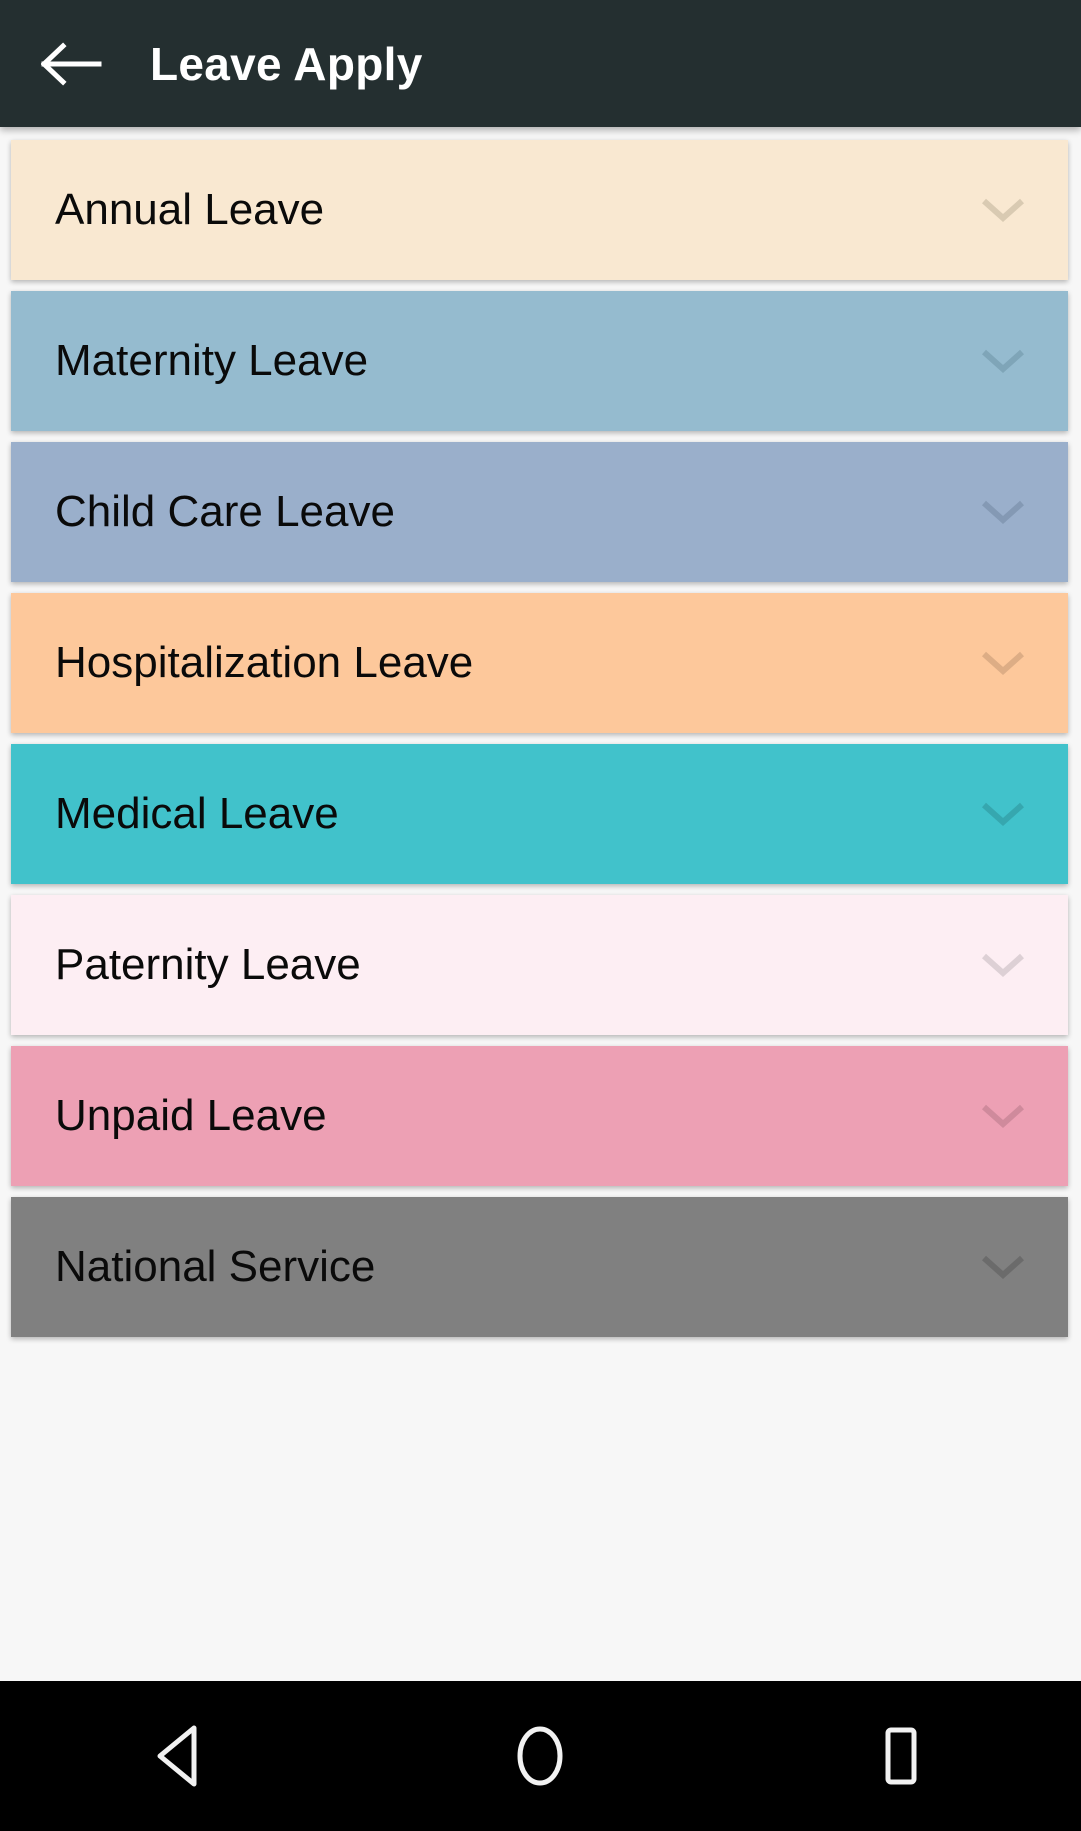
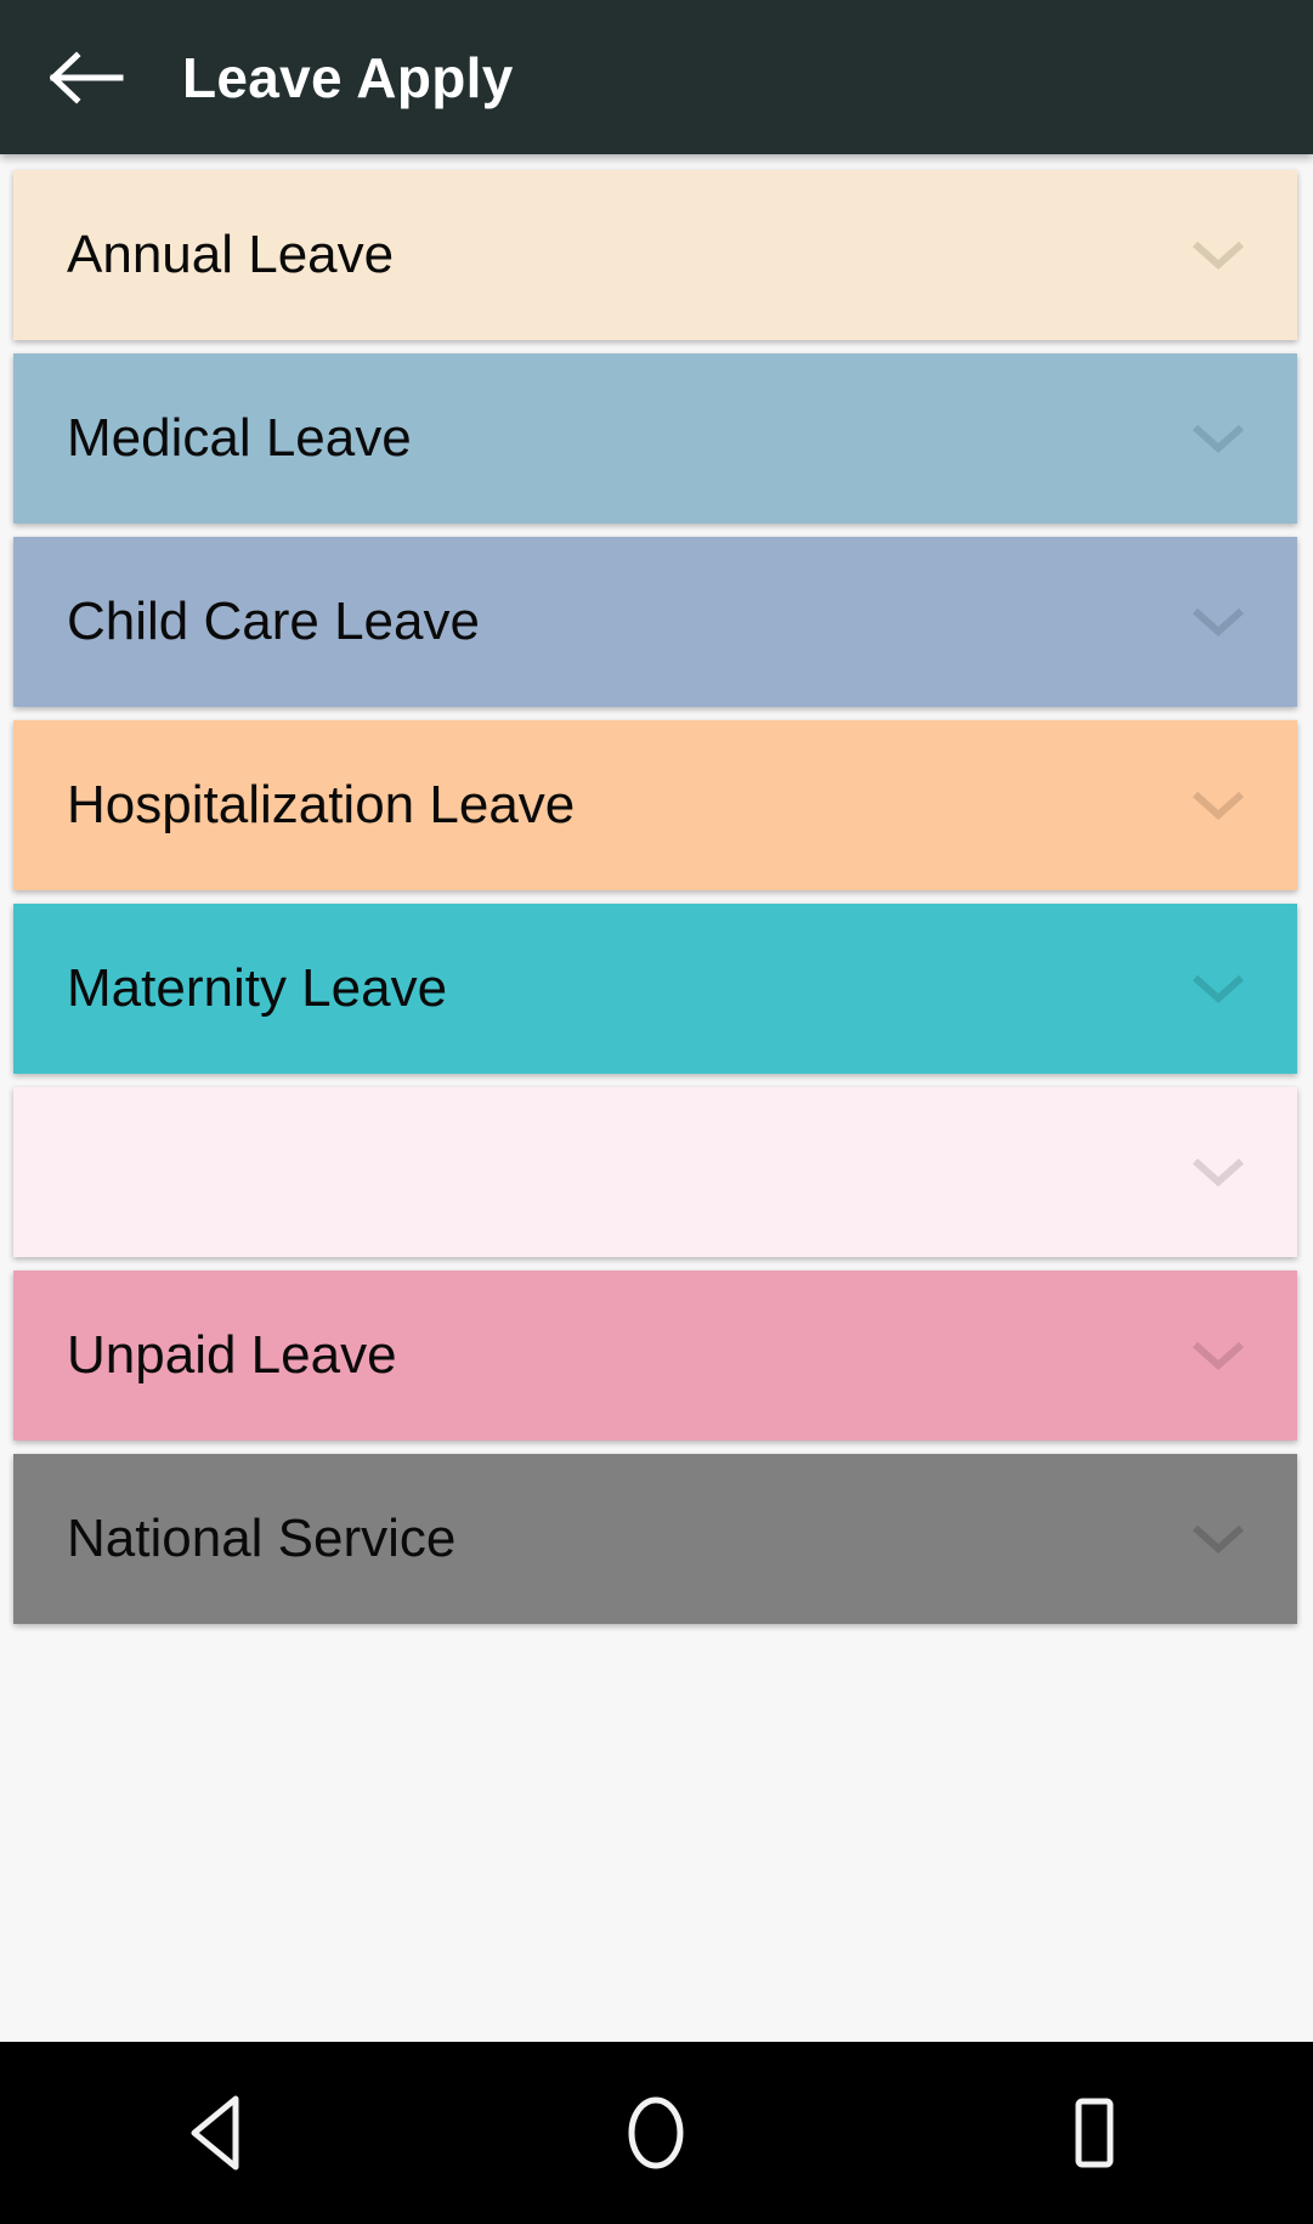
  Leave Apply
  Annual Leave
- Maternity Leave
+ Medical Leave
  Child Care Leave
  Hospitalization Leave
- Medical Leave
+ Maternity Leave
- Paternity Leave
  Unpaid Leave
  National Service
